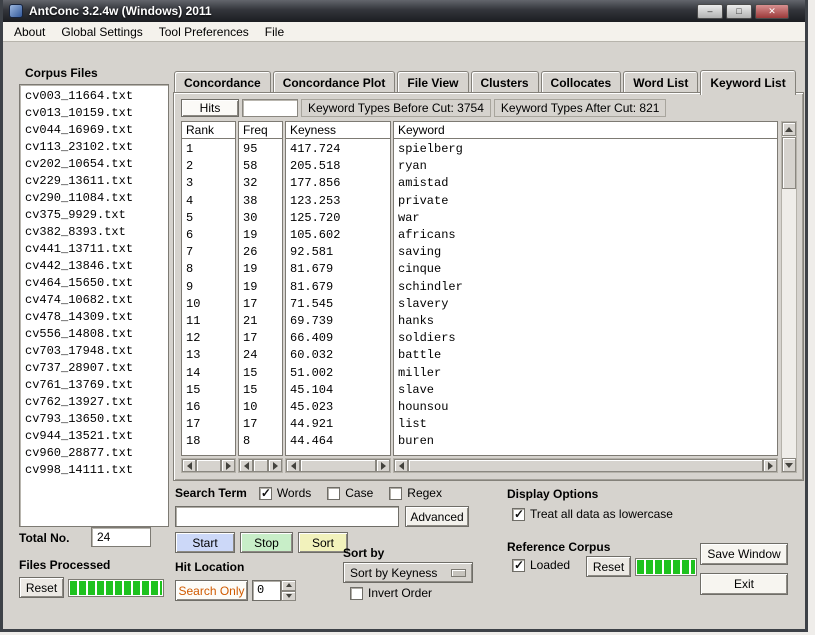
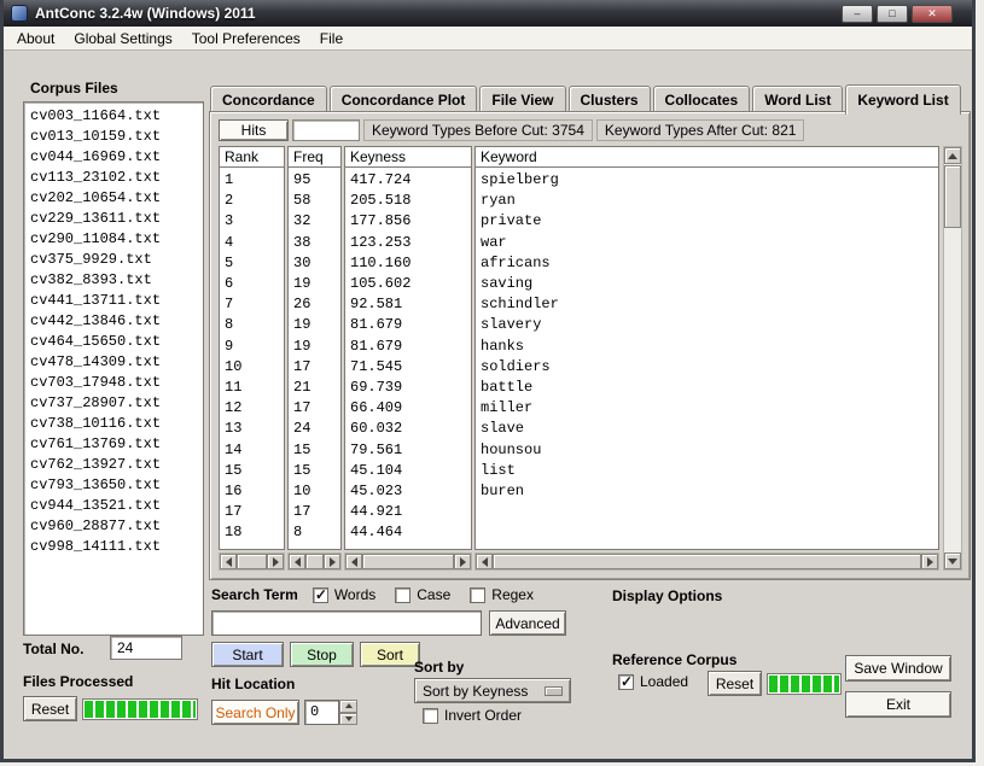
  AntConc 3.2.4w (Windows) 2011
  –
  □
  ✕
  About
  Global Settings
  Tool Preferences
  File
  Corpus Files
  cv003_11664.txt
  cv013_10159.txt
  cv044_16969.txt
  cv113_23102.txt
  cv202_10654.txt
  cv229_13611.txt
  cv290_11084.txt
  cv375_9929.txt
  cv382_8393.txt
  cv441_13711.txt
  cv442_13846.txt
  cv464_15650.txt
- cv474_10682.txt
  cv478_14309.txt
- cv556_14808.txt
  cv703_17948.txt
  cv737_28907.txt
+ cv738_10116.txt
  cv761_13769.txt
  cv762_13927.txt
  cv793_13650.txt
  cv944_13521.txt
  cv960_28877.txt
  cv998_14111.txt
  Total No.
  24
  Files Processed
  Reset
  Concordance
  Concordance Plot
  File View
  Clusters
  Collocates
  Word List
  Keyword List
  Hits
  Keyword Types Before Cut: 3754
  Keyword Types After Cut: 821
  Rank
  1
  2
  3
  4
  5
  6
  7
  8
  9
  10
  11
  12
  13
  14
  15
  16
  17
  18
  Freq
  95
  58
  32
  38
  30
  19
  26
  19
  19
  17
  21
  17
  24
  15
  15
  10
  17
  8
  Keyness
  417.724
  205.518
  177.856
  123.253
- 125.720
+ 110.160
  105.602
  92.581
  81.679
  81.679
  71.545
  69.739
  66.409
  60.032
- 51.002
+ 79.561
  45.104
  45.023
  44.921
  44.464
  Keyword
  spielberg
  ryan
- amistad
  private
  war
  africans
  saving
- cinque
  schindler
  slavery
  hanks
  soldiers
  battle
  miller
  slave
  hounsou
  list
  buren
  Search Term
  Words
  Case
  Regex
  Advanced
  Start
  Stop
  Sort
  Hit Location
  Search Only
  0
  Sort by
  Sort by Keyness
  Invert Order
  Display Options
- Treat all data as lowercase
  Reference Corpus
  Loaded
  Reset
  Save Window
  Exit
